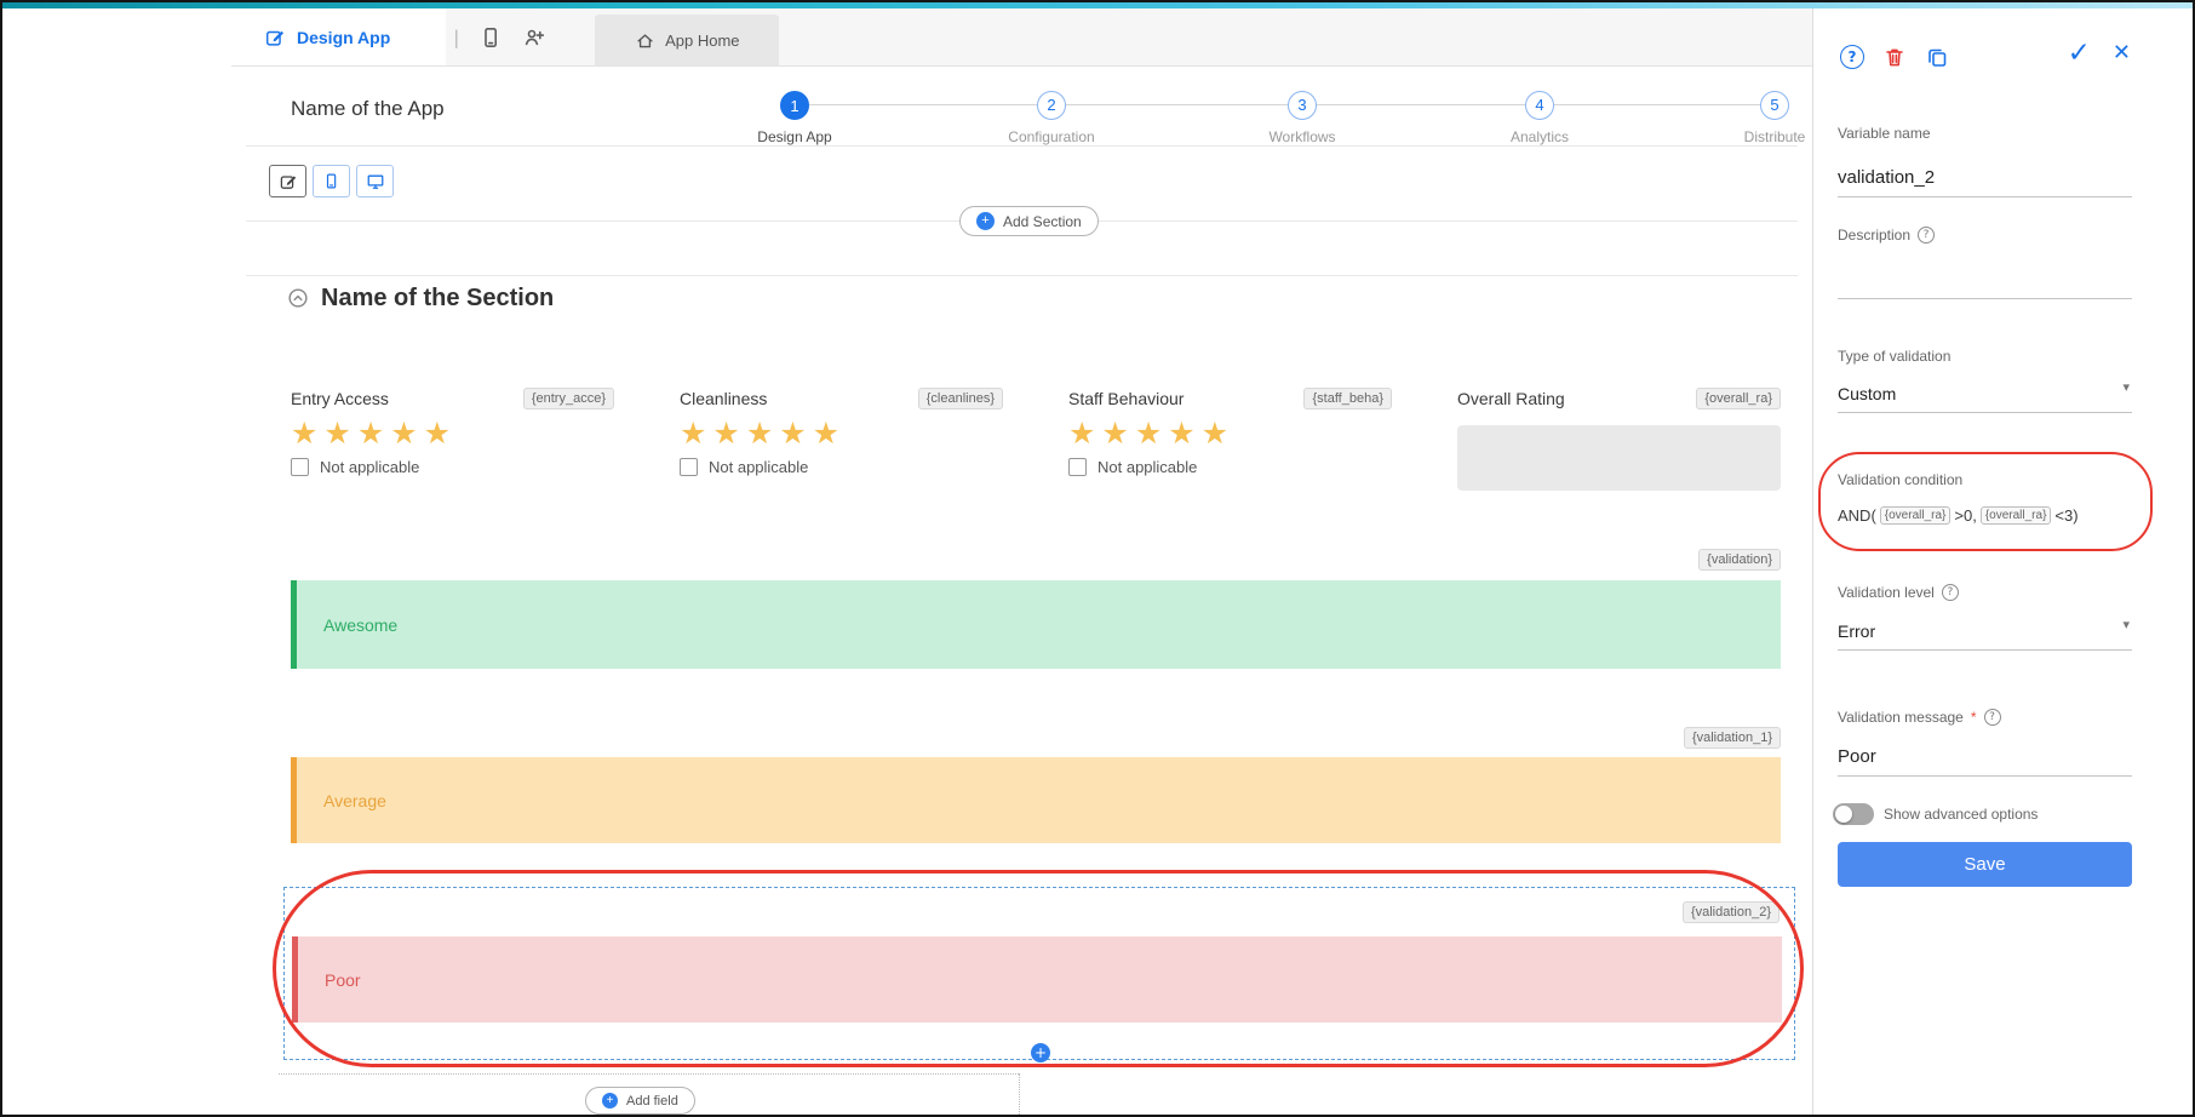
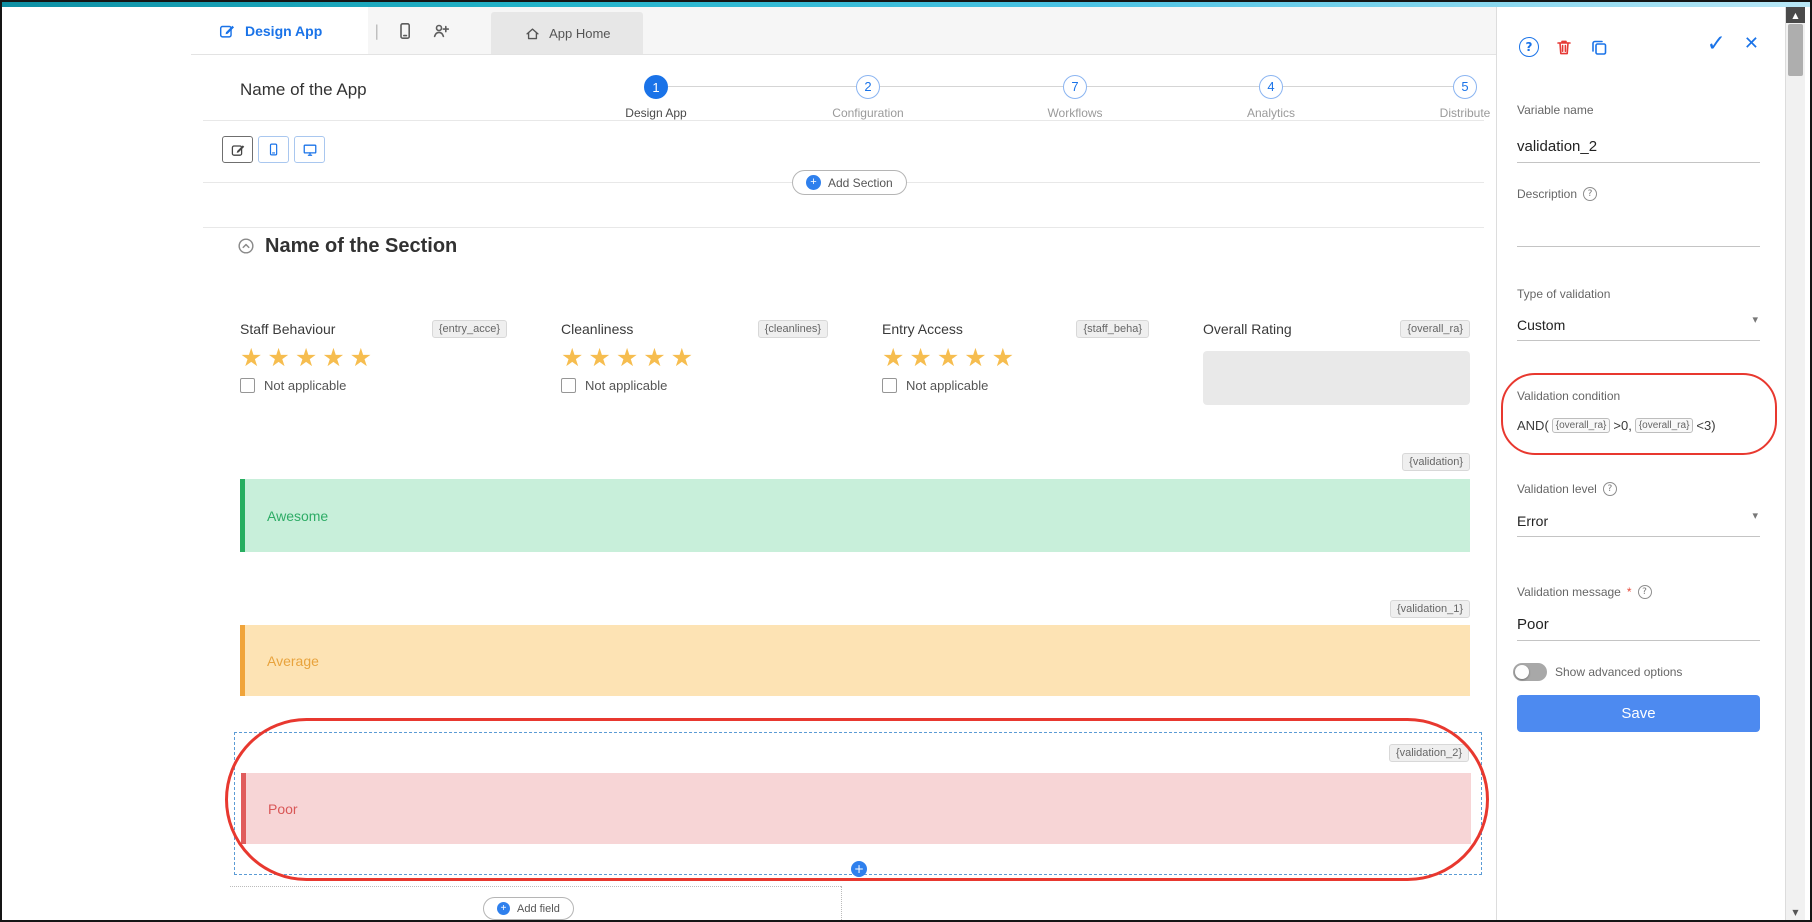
  Design App
  |
  App Home
  Name of the App
  1
  Design App
  2
  Configuration
- 3
+ 7
  Workflows
  4
  Analytics
  5
  Distribute
  +
  Add Section
  Name of the Section
- Entry Access
+ Staff Behaviour
  {entry_acce}
  ★★★★★
  Not applicable
  Cleanliness
  {cleanlines}
  ★★★★★
  Not applicable
- Staff Behaviour
+ Entry Access
  {staff_beha}
  ★★★★★
  Not applicable
  Overall Rating
  {overall_ra}
  {validation}
  Awesome
  {validation_1}
  Average
  {validation_2}
  Poor
  +
  +
  Add field
  ?
  ✓
  ✕
  Variable name
  validation_2
  Description
  ?
  Type of validation
  Custom
  ▾
  Validation condition
  AND(
  {overall_ra}
  >0,
  {overall_ra}
  <3)
  Validation level
  ?
  Error
  ▾
  Validation message
  *
  ?
  Poor
  Show advanced options
  Save
+ ▲
+ ▼
